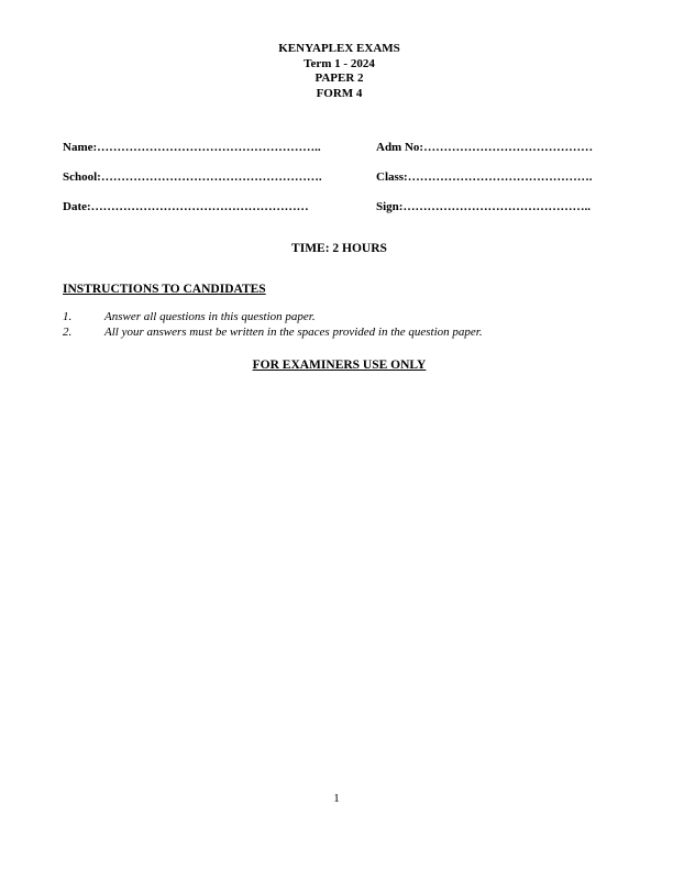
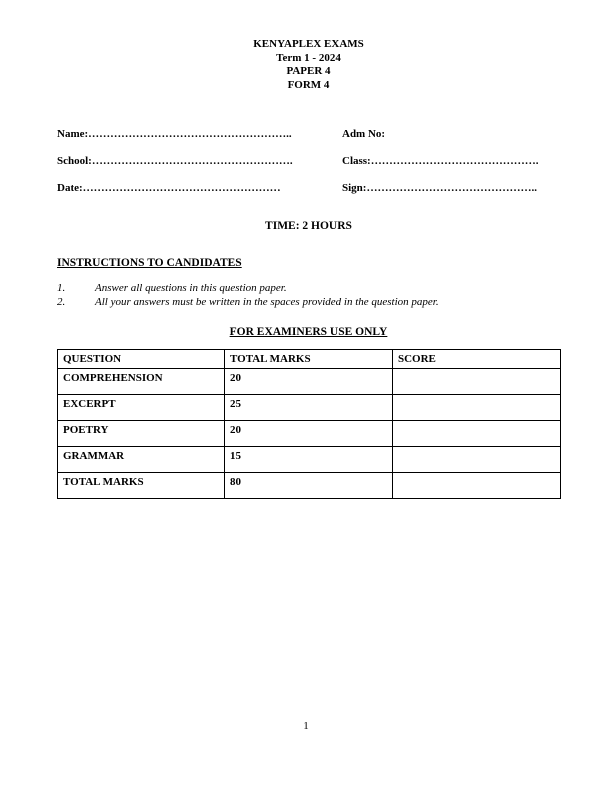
  KENYAPLEX EXAMS
  Term 1 - 2024
- PAPER 2
+ PAPER 4
  FORM 4
  Name:
  ………………………………………………..
  Adm No:
- ……………………………………
  School:
  ……………………………………………….
  Class:
  ……………………………………….
  Date:
  ………………………………………………
  Sign:
  ………………………………………..
  TIME: 2 HOURS
  INSTRUCTIONS TO CANDIDATES
  1.
  Answer all questions in this question paper.
  2.
  All your answers must be written in the spaces provided in the question paper.
  FOR EXAMINERS USE ONLY
+ QUESTION	TOTAL MARKS	SCORE
+ COMPREHENSION	20
+ EXCERPT	25
+ POETRY	20
+ GRAMMAR	15
+ TOTAL MARKS	80
  1
